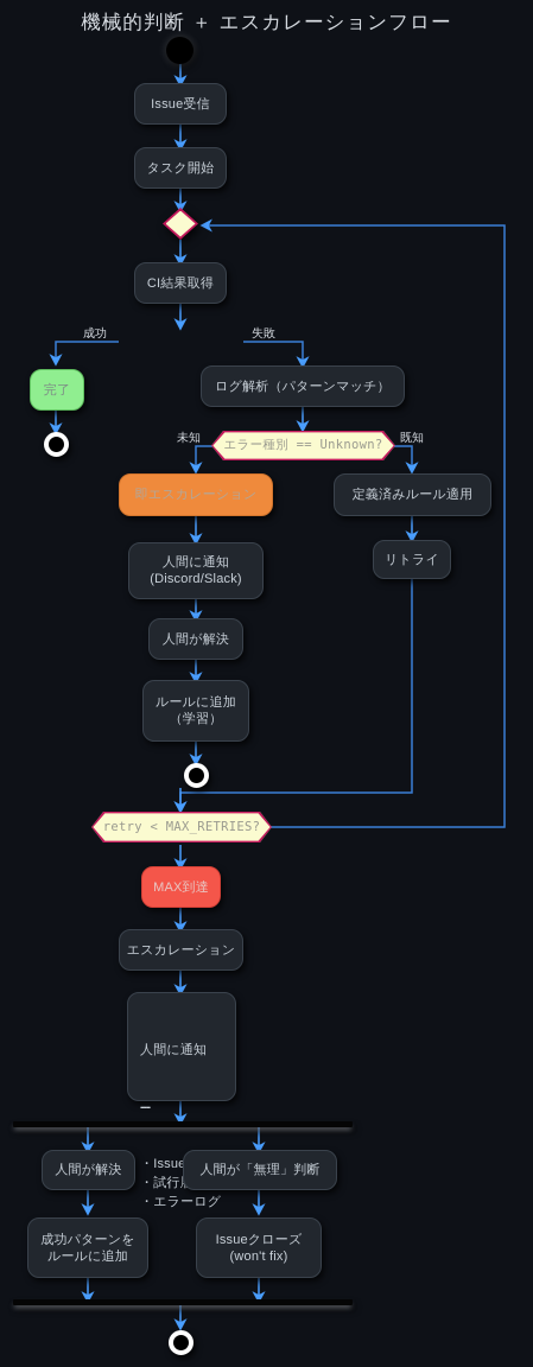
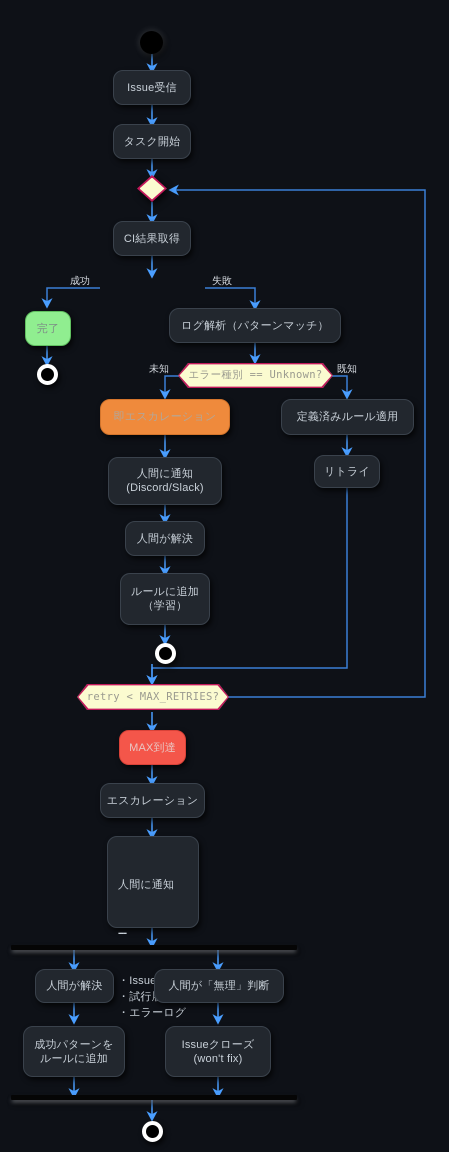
- 機械的判断 ＋ エスカレーションフロー
  Issue受信
  タスク開始
  CI結果取得
  成功
  失敗
  完了
  ログ解析（パターンマッチ）
  エラー種別 == Unknown?
  未知
  既知
  即エスカレーション
  定義済みルール適用
  リトライ
  人間に通知
  (Discord/Slack)
  人間が解決
  ルールに追加
  （学習）
  retry < MAX_RETRIES?
  MAX到達
  エスカレーション
  人間に通知
  ---
  ・エラーログ
  人間が解決
  人間が「無理」判断
  成功パターンを
  ルールに追加
  Issueクローズ
  (won't fix)
